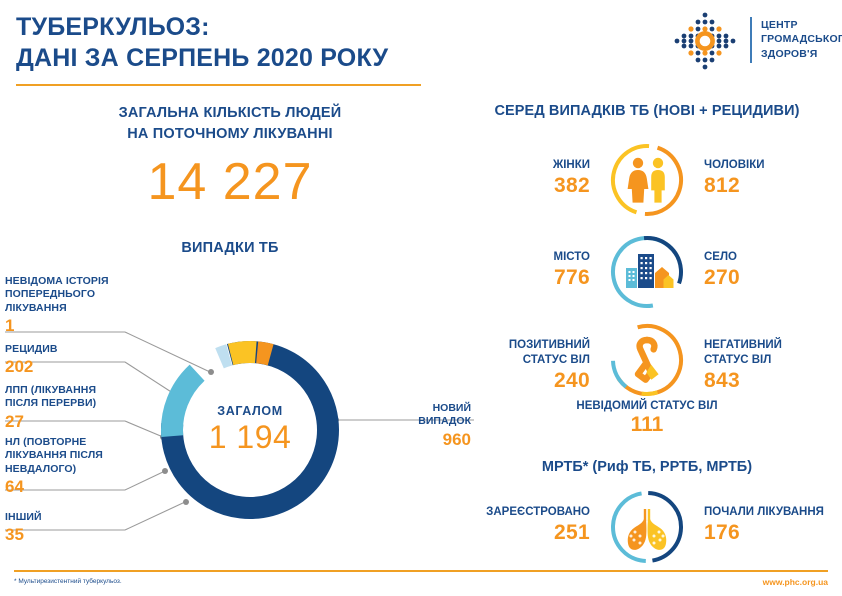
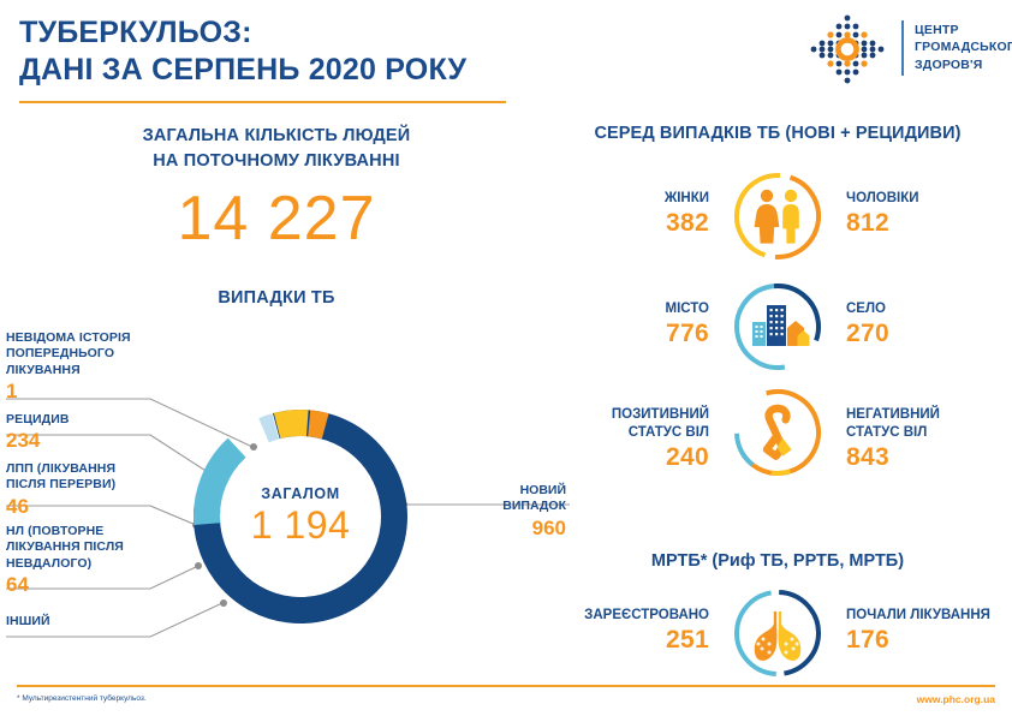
  ТУБЕРКУЛЬОЗ:
  ДАНІ ЗА СЕРПЕНЬ 2020 РОКУ
  ЦЕНТР
  ГРОМАДСЬКОГ
  ЗДОРОВ'Я
  ЗАГАЛЬНА КІЛЬКІСТЬ ЛЮДЕЙ
  НА ПОТОЧНОМУ ЛІКУВАННІ
  14 227
  ВИПАДКИ ТБ
  ЗАГАЛОМ
  1 194
  НЕВІДОМА ІСТОРІЯ
  ПОПЕРЕДНЬОГО
  ЛІКУВАННЯ
  1
  РЕЦИДИВ
- 202
+ 234
  ЛПП (ЛІКУВАННЯ
  ПІСЛЯ ПЕРЕРВИ)
- 27
+ 46
  НЛ (ПОВТОРНЕ
  ЛІКУВАННЯ ПІСЛЯ
  НЕВДАЛОГО)
  64
  ІНШИЙ
- 35
  НОВИЙ
  ВИПАДОК
  960
  СЕРЕД ВИПАДКІВ ТБ (НОВІ + РЕЦИДИВИ)
  ЖІНКИ
  382
  ЧОЛОВІКИ
  812
  МІСТО
  776
  СЕЛО
  270
  ПОЗИТИВНИЙ
  СТАТУС ВІЛ
  240
  НЕГАТИВНИЙ
  СТАТУС ВІЛ
  843
- НЕВІДОМИЙ СТАТУС ВІЛ
- 111
  МРТБ* (Риф ТБ, РРТБ, МРТБ)
  ЗАРЕЄСТРОВАНО
  251
  ПОЧАЛИ ЛІКУВАННЯ
  176
  www.phc.org.ua
